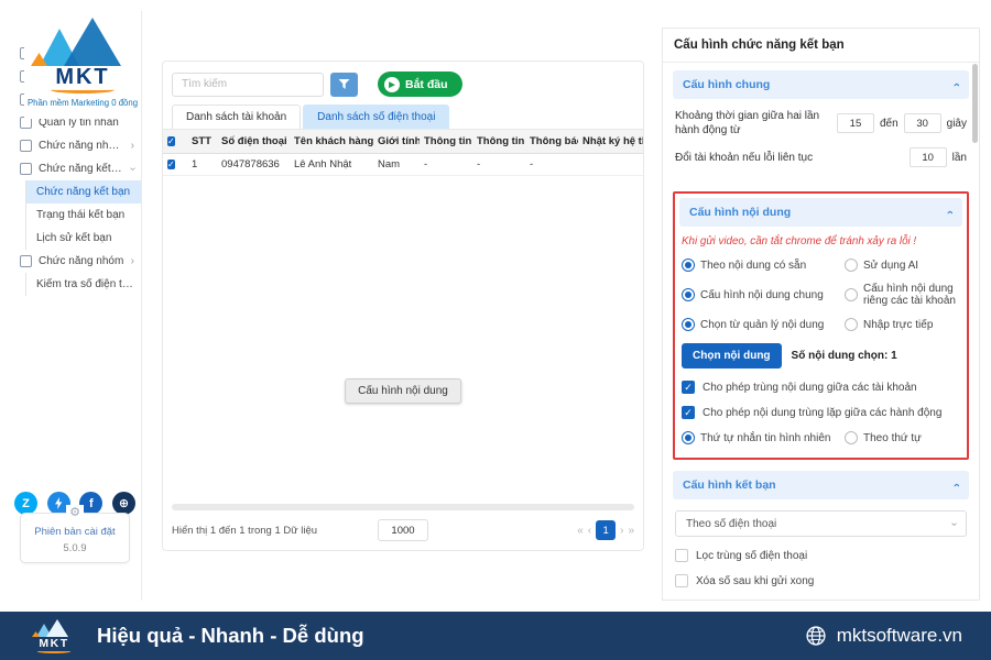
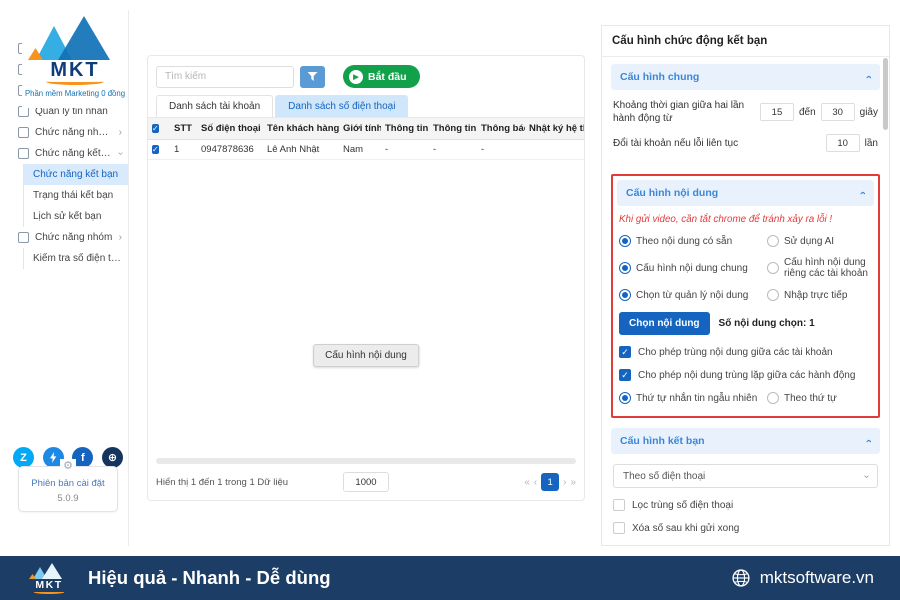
  Quản lý tin nhắn
  Chức năng nhắn
  ›
  Chức năng kết bạ
  Chức năng kết bạn
  Trạng thái kết bạn
  Lịch sử kết bạn
  Chức năng nhóm
  ›
  Kiểm tra số điện tho
  Z
  f
  ⊕
  ⚙
  Phiên bản cài đặt
  5.0.9
  MKT
  Phần mềm Marketing 0 đồng
  Tìm kiếm
  Bắt đầu
  Danh sách tài khoản
  Danh sách số điện thoại
  ✓	STT	Số điện thoại	Tên khách hàng	Giới tính	Thông tin	Thông tin	Thông bá	Nhật ký hệ t
  ✓	1	0947878636	Lê Anh Nhật	Nam	-	-	-
  Cấu hình nội dung
  Hiển thị 1 đến 1 trong 1 Dữ liệu
  1000
  «
  ‹
  1
  ›
  »
- Cấu hình chức năng kết bạn
+ Cấu hình chức động kết bạn
  Cấu hình chung
  Khoảng thời gian giữa hai lần hành động từ
  15
  đến
  30
  giây
  Đổi tài khoản nếu lỗi liên tục
  10
  lần
  Cấu hình nội dung
  Khi gửi video, cần tắt chrome để tránh xảy ra lỗi !
  Theo nội dung có sẵn
  Sử dụng AI
  Cấu hình nội dung chung
  Cấu hình nội dung riêng các tài khoản
  Chọn từ quản lý nội dung
  Nhập trực tiếp
  Chọn nội dung
  Số nội dung chọn: 1
  ✓
  Cho phép trùng nội dung giữa các tài khoản
  ✓
  Cho phép nội dung trùng lặp giữa các hành động
- Thứ tự nhắn tin hình nhiên
+ Thứ tự nhắn tin ngẫu nhiên
  Theo thứ tự
  Cấu hình kết bạn
  Theo số điện thoại
  Lọc trùng số điện thoại
  Xóa số sau khi gửi xong
  MKT
  Hiệu quả - Nhanh - Dễ dùng
  mktsoftware.vn
